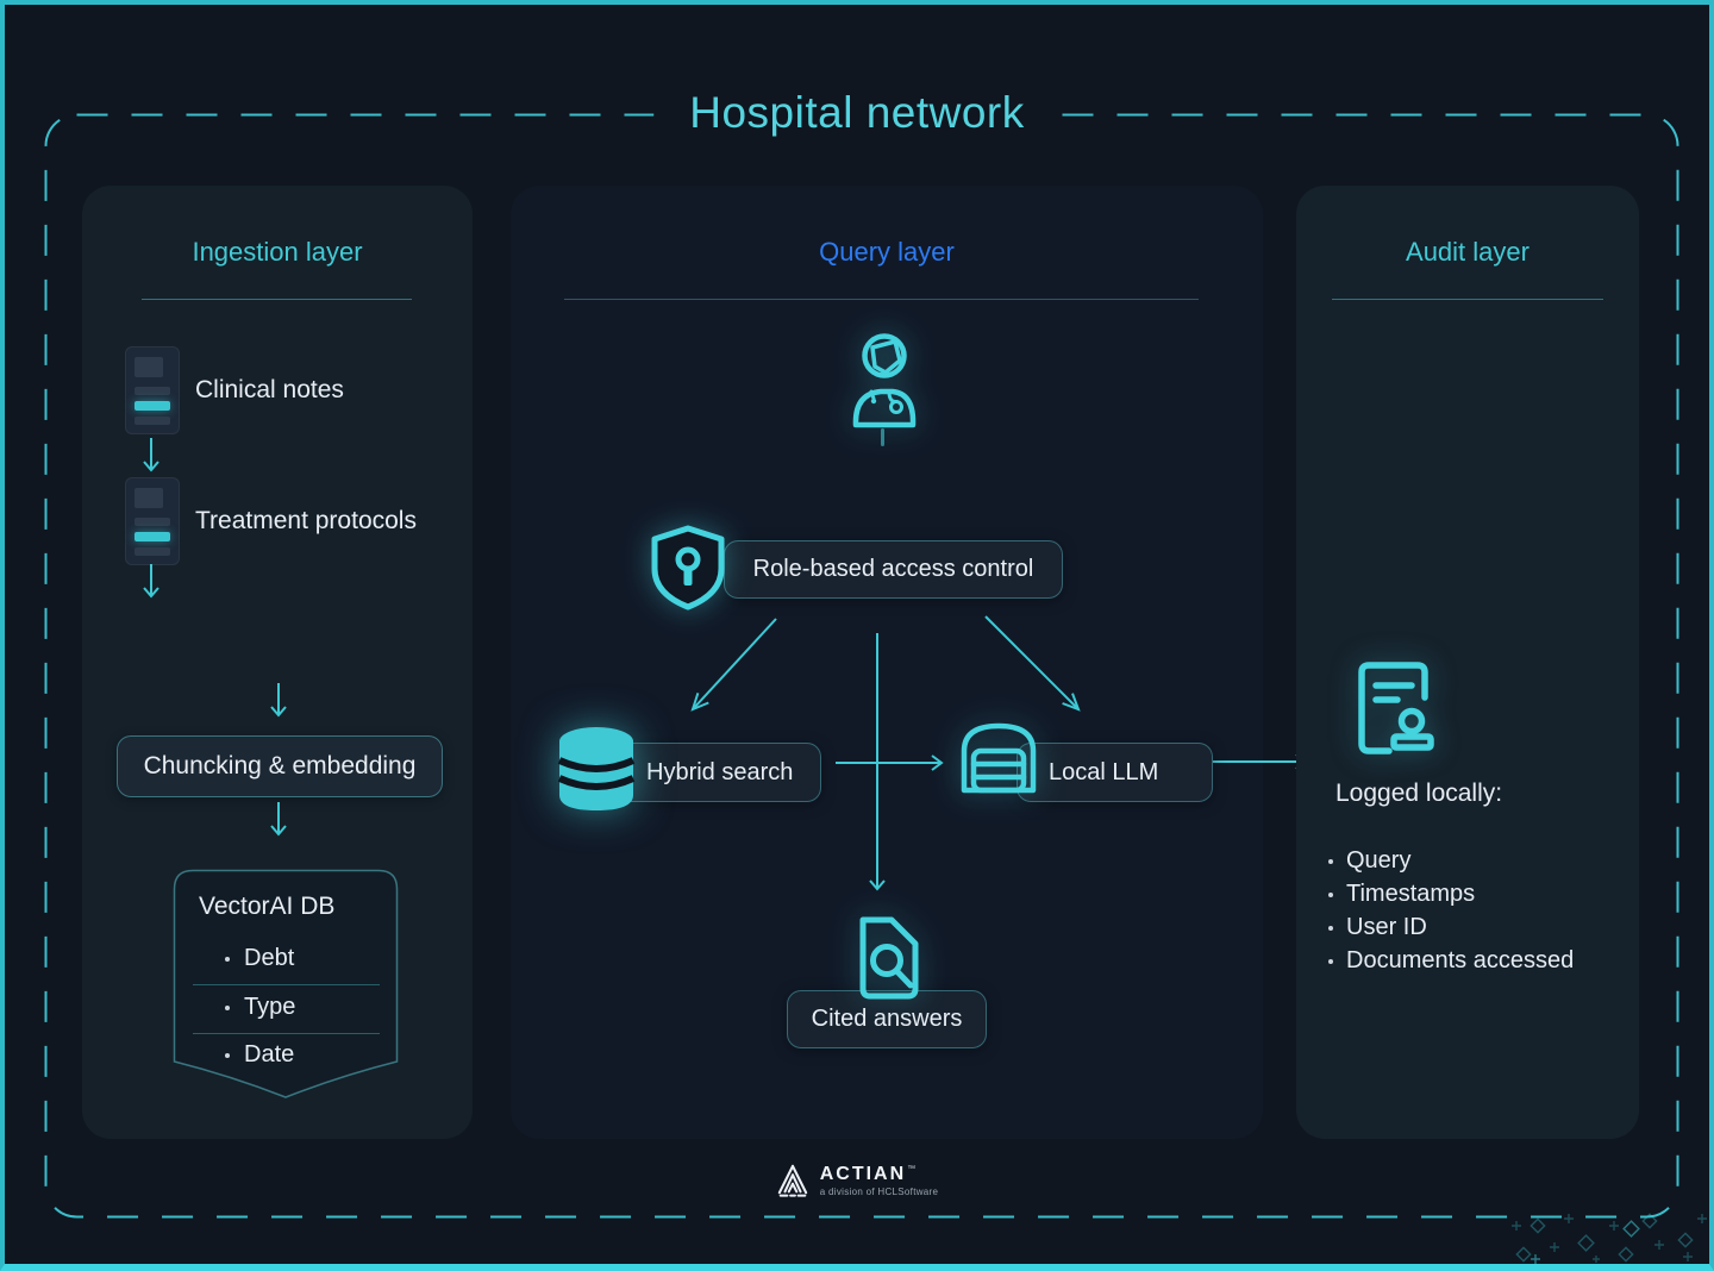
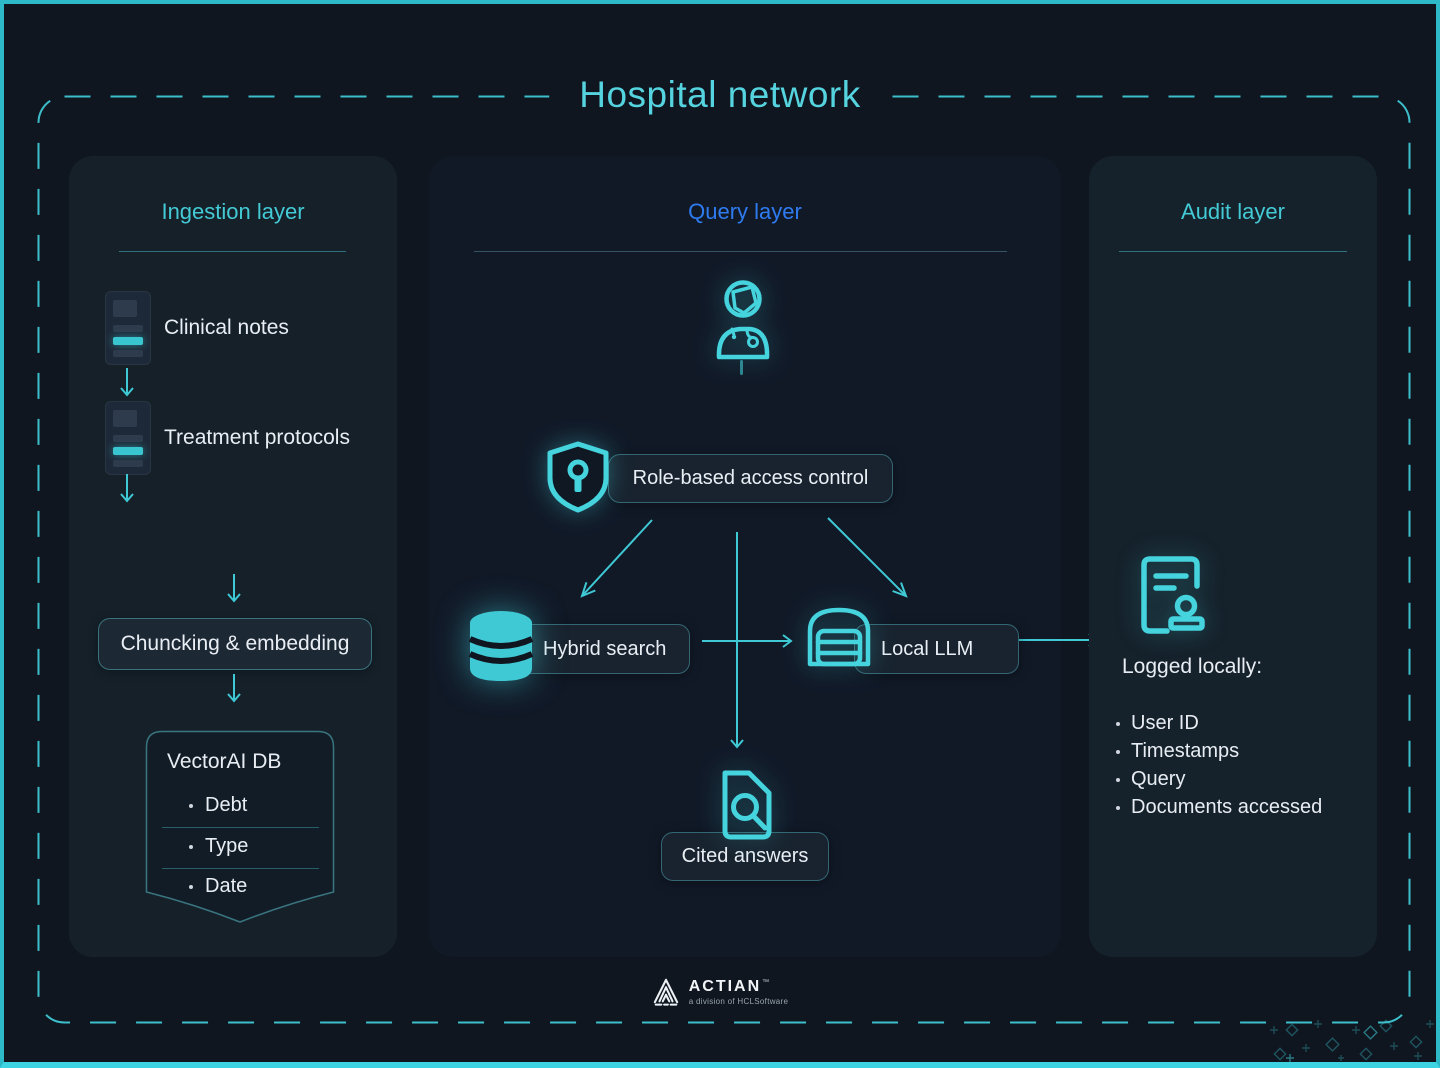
  Hospital network
  Ingestion layer
  Clinical notes
  Treatment protocols
  Chuncking & embedding
  VectorAI DB
  Debt
  Type
  Date
  Query layer
  Role-based access control
  Hybrid search
  Local LLM
  Cited answers
  Audit layer
  Logged locally:
- Query
+ User ID
  Timestamps
- User ID
+ Query
  Documents accessed
  ACTIAN
  a division of HCLSoftware
